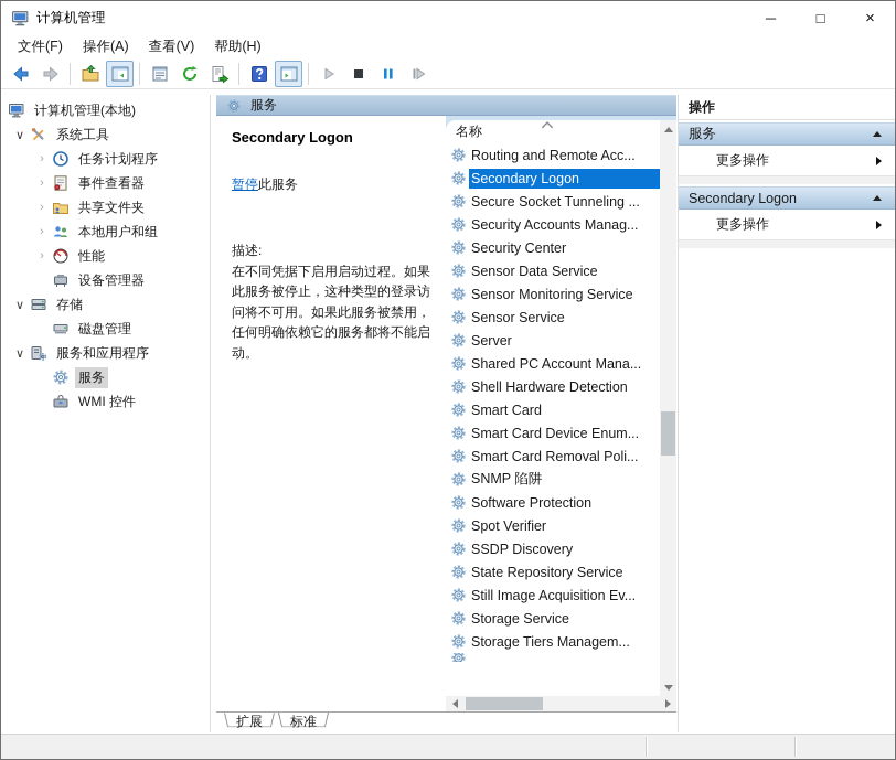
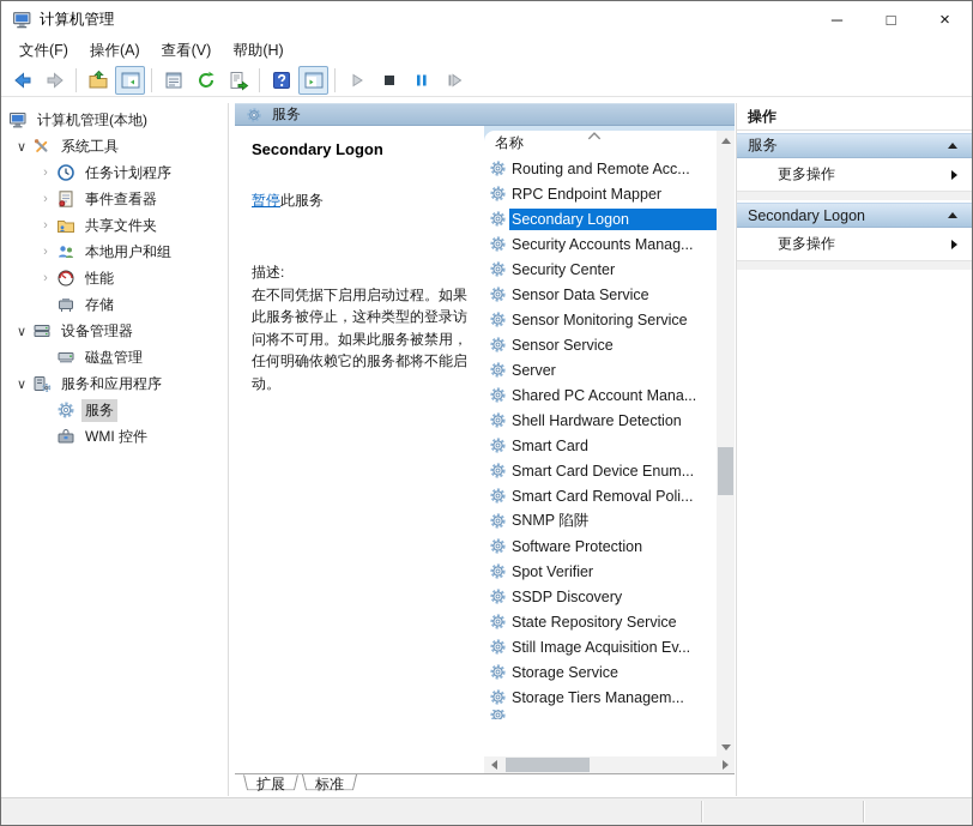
  计算机管理
  ─
  □
  ×
  文件(F)
  操作(A)
  查看(V)
  帮助(H)
  计算机管理(本地)
  ∨
  系统工具
  ›
  任务计划程序
  ›
  事件查看器
  ›
  共享文件夹
  ›
  本地用户和组
  ›
  性能
- 设备管理器
+ 存储
  ∨
- 存储
+ 设备管理器
  磁盘管理
  ∨
  服务和应用程序
  服务
  WMI 控件
  服务
  Secondary Logon
  暂停此服务
  描述:
  在不同凭据下启用启动过程。如果此服务被停止，这种类型的登录访问将不可用。如果此服务被禁用，任何明确依赖它的服务都将不能启动。
  名称
  Routing and Remote Acc...
+ RPC Endpoint Mapper
  Secondary Logon
- Secure Socket Tunneling ...
  Security Accounts Manag...
  Security Center
  Sensor Data Service
  Sensor Monitoring Service
  Sensor Service
  Server
  Shared PC Account Mana...
  Shell Hardware Detection
  Smart Card
  Smart Card Device Enum...
  Smart Card Removal Poli...
  SNMP 陷阱
  Software Protection
  Spot Verifier
  SSDP Discovery
  State Repository Service
  Still Image Acquisition Ev...
  Storage Service
  Storage Tiers Managem...
  扩展
  标准
  操作
  服务
  更多操作
  Secondary Logon
  更多操作
